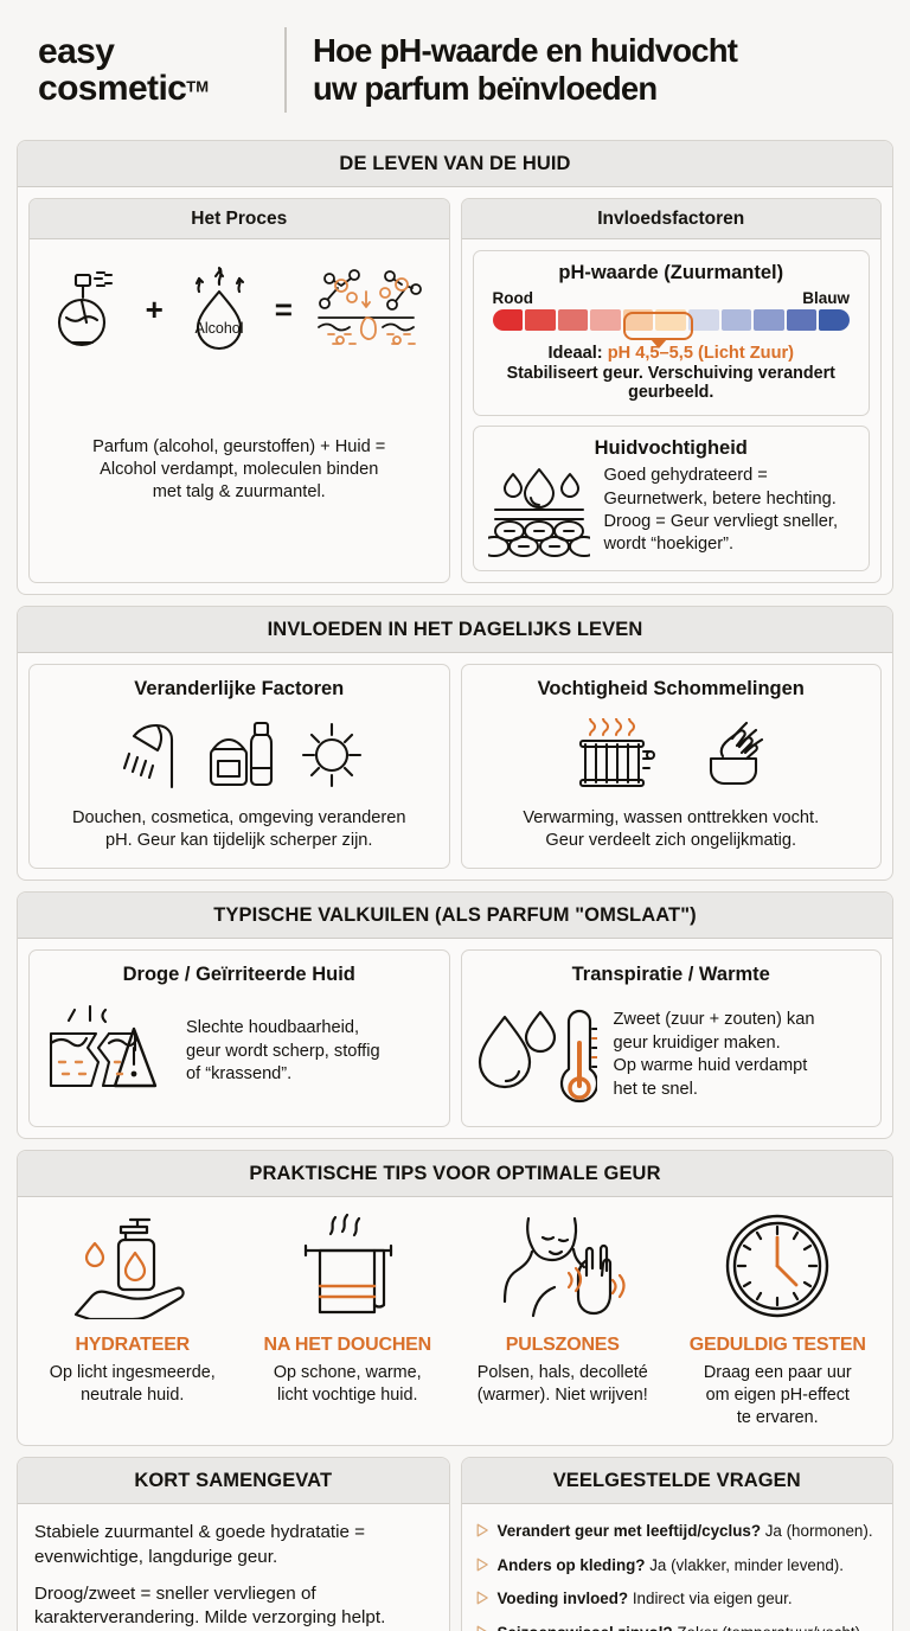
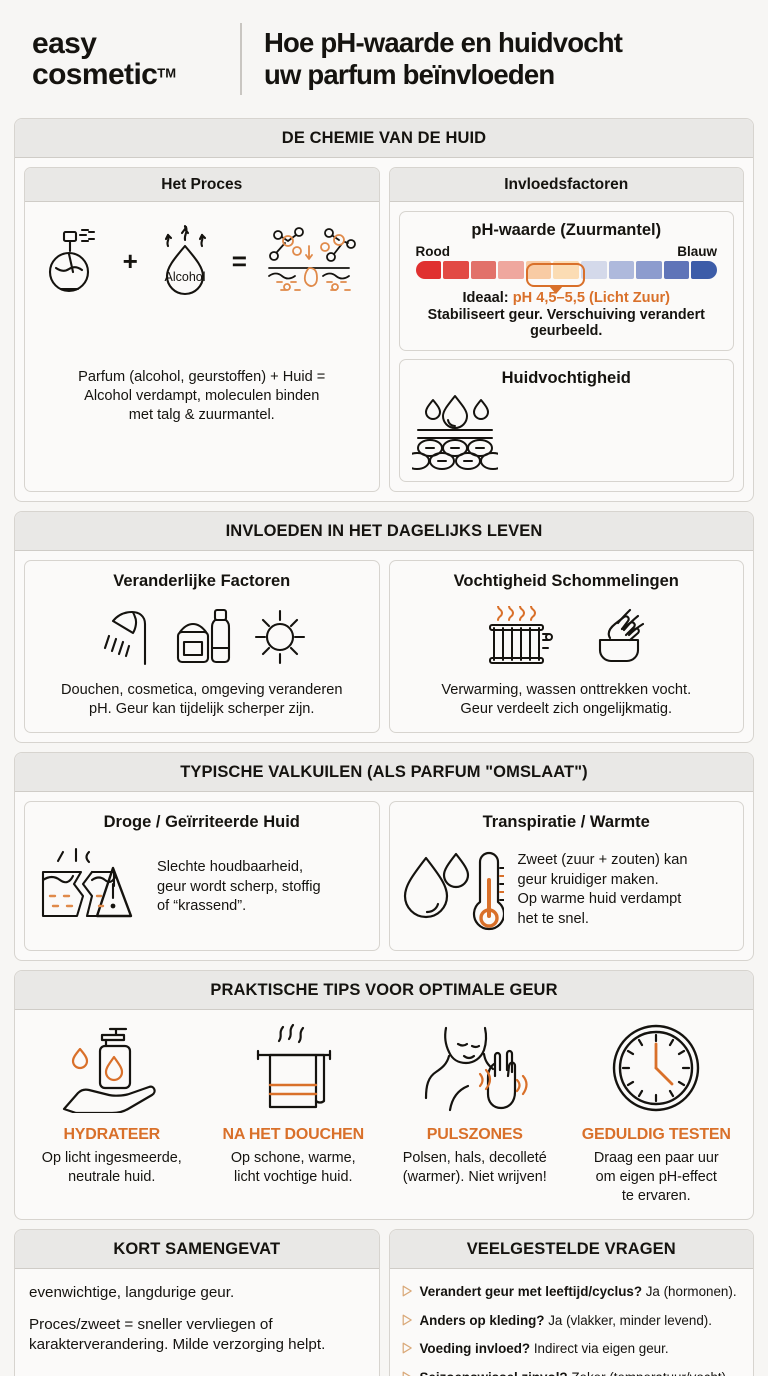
  easy
  cosmeticTM
  Hoe pH-waarde en huidvocht
  uw parfum beïnvloeden
- DE LEVEN VAN DE HUID
+ DE CHEMIE VAN DE HUID
  Het Proces
  +
  Alcohol
  =
  Parfum (alcohol, geurstoffen) + Huid =
  Alcohol verdampt, moleculen binden
  met talg & zuurmantel.
  Invloedsfactoren
  pH-waarde (Zuurmantel)
  Rood
  Blauw
  Ideaal: pH 4,5–5,5 (Licht Zuur)
  Stabiliseert geur. Verschuiving verandert geurbeeld.
  Huidvochtigheid
- Goed gehydrateerd =
- Geurnetwerk, betere hechting.
- Droog = Geur vervliegt sneller,
- wordt “hoekiger”.
  INVLOEDEN IN HET DAGELIJKS LEVEN
  Veranderlijke Factoren
  Douchen, cosmetica, omgeving veranderen
  pH. Geur kan tijdelijk scherper zijn.
  Vochtigheid Schommelingen
  Verwarming, wassen onttrekken vocht.
  Geur verdeelt zich ongelijkmatig.
  TYPISCHE VALKUILEN (ALS PARFUM "OMSLAAT")
  Droge / Geïrriteerde Huid
  Slechte houdbaarheid,
  geur wordt scherp, stoffig
  of “krassend”.
  Transpiratie / Warmte
  Zweet (zuur + zouten) kan
  geur kruidiger maken.
  Op warme huid verdampt
  het te snel.
  PRAKTISCHE TIPS VOOR OPTIMALE GEUR
  HYDRATEER
  Op licht ingesmeerde,
  neutrale huid.
  NA HET DOUCHEN
  Op schone, warme,
  licht vochtige huid.
  PULSZONES
  Polsen, hals, decolleté
  (warmer). Niet wrijven!
  GEDULDIG TESTEN
  Draag een paar uur
  om eigen pH-effect
  te ervaren.
  KORT SAMENGEVAT
- Stabiele zuurmantel & goede hydratatie =
  evenwichtige, langdurige geur.
- Droog/zweet = sneller vervliegen of
+ Proces/zweet = sneller vervliegen of
  karakterverandering. Milde verzorging helpt.
  VEELGESTELDE VRAGEN
  Verandert geur met leeftijd/cyclus? Ja (hormonen).
  Anders op kleding? Ja (vlakker, minder levend).
  Voeding invloed? Indirect via eigen geur.
